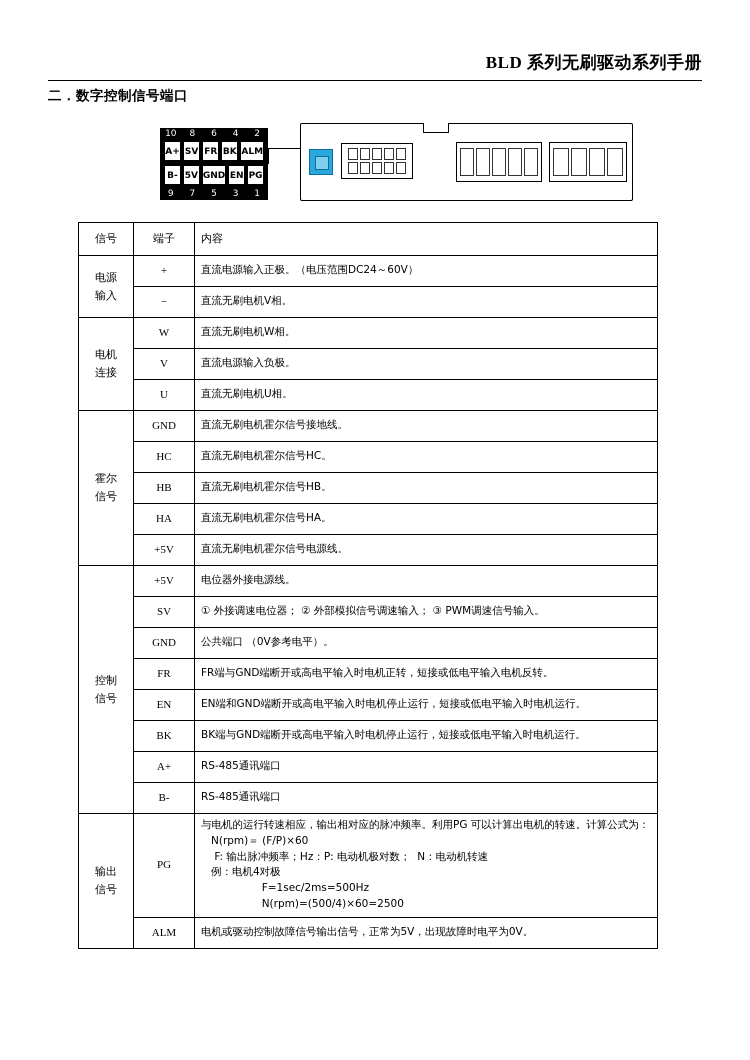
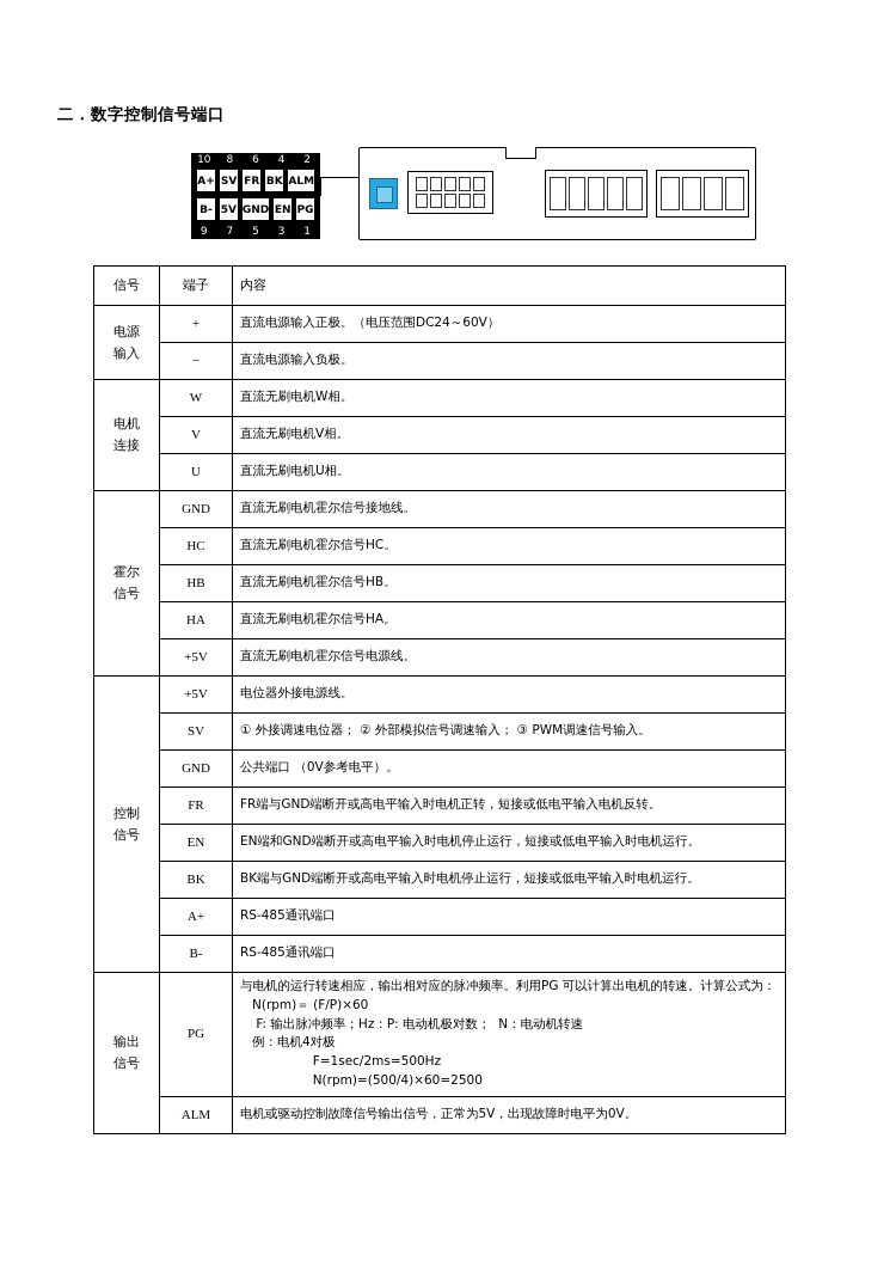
- BLD 系列无刷驱动系列手册
  二．数字控制信号端口
  10
  8
  6
  4
  2
  A+
  SV
  FR
  BK
  ALM
  B-
  5V
  GND
  EN
  PG
  9
  7
  5
  3
  1
  信号	端子	内容
  电源 输入	+	直流电源输入正极。（电压范围DC24～60V）
- −	直流无刷电机V相。
+ −	直流电源输入负极。
  电机 连接	W	直流无刷电机W相。
- V	直流电源输入负极。
+ V	直流无刷电机V相。
  U	直流无刷电机U相。
  霍尔 信号	GND	直流无刷电机霍尔信号接地线。
  HC	直流无刷电机霍尔信号HC。
  HB	直流无刷电机霍尔信号HB。
  HA	直流无刷电机霍尔信号HA。
  +5V	直流无刷电机霍尔信号电源线。
  控制 信号	+5V	电位器外接电源线。
  SV	① 外接调速电位器； ② 外部模拟信号调速输入； ③ PWM调速信号输入。
  GND	公共端口 （0V参考电平）。
  FR	FR端与GND端断开或高电平输入时电机正转，短接或低电平输入电机反转。
  EN	EN端和GND端断开或高电平输入时电机停止运行，短接或低电平输入时电机运行。
  BK	BK端与GND端断开或高电平输入时电机停止运行，短接或低电平输入时电机运行。
  A+	RS-485通讯端口
  B-	RS-485通讯端口
  输出 信号	PG	与电机的运行转速相应，输出相对应的脉冲频率。利用PG 可以计算出电机的转速。计算公式为： N(rpm)＝ (F/P)×60 F: 输出脉冲频率；Hz：P: 电动机极对数； N：电动机转速 例：电机4对极 F=1sec/2ms=500Hz N(rpm)=(500/4)×60=2500
  ALM	电机或驱动控制故障信号输出信号，正常为5V，出现故障时电平为0V。
